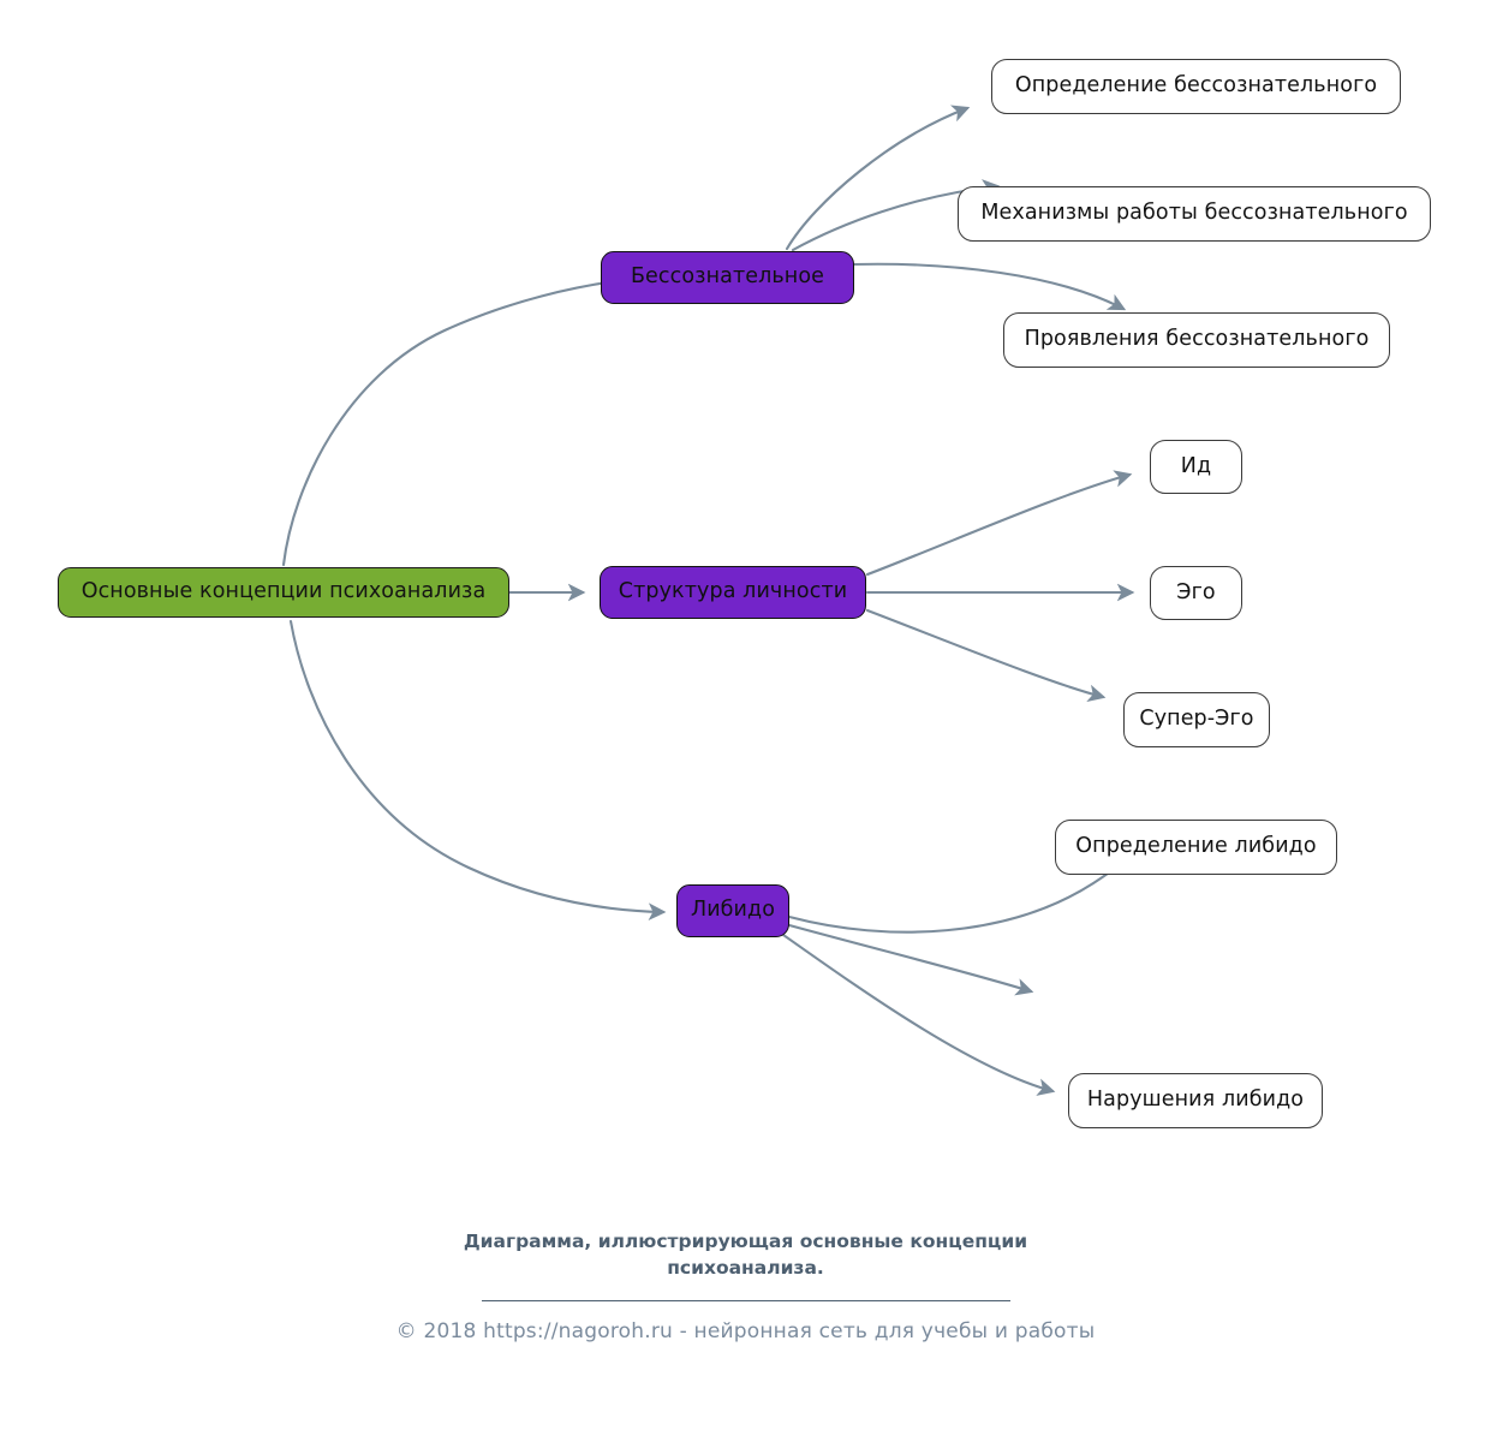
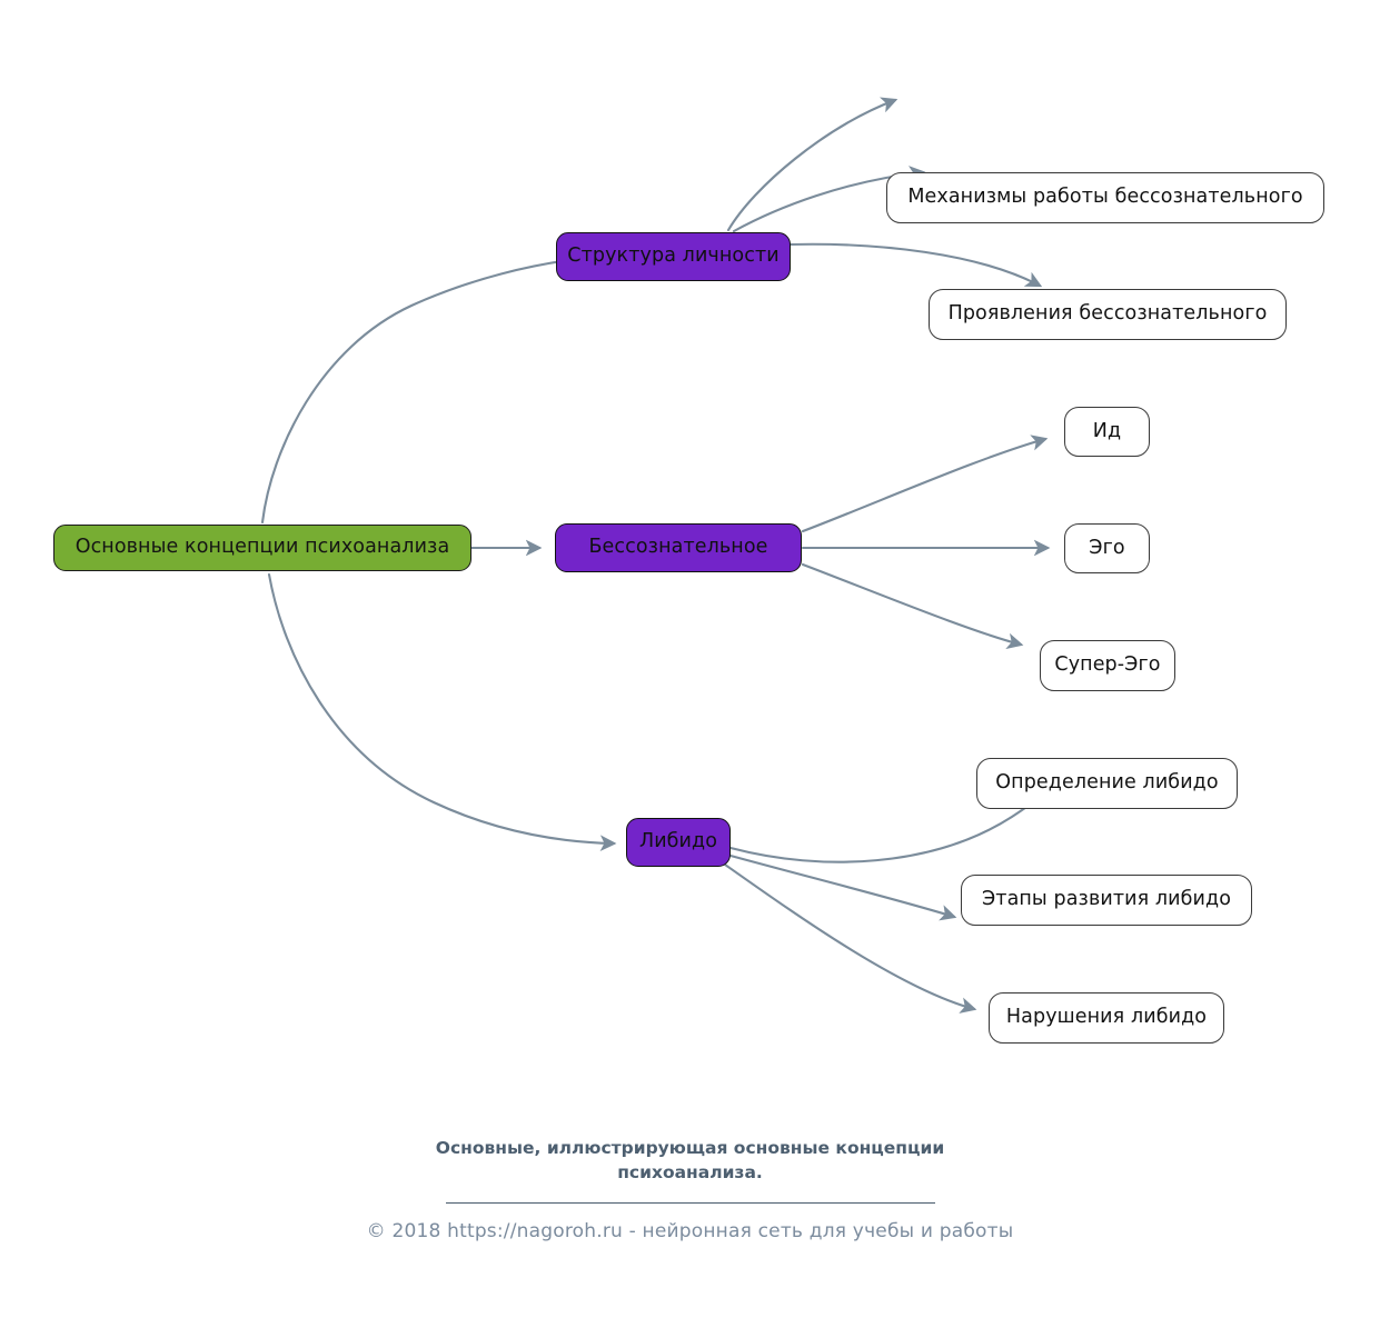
  Основные концепции психоанализа
- Бессознательное
+ Структура личности
- Определение бессознательного
  Механизмы работы бессознательного
  Проявления бессознательного
- Структура личности
+ Бессознательное
  Ид
  Эго
  Супер-Эго
  Либидо
  Определение либидо
+ Этапы развития либидо
  Нарушения либидо
- Диаграмма, иллюстрирующая основные концепции психоанализа.
+ Основные, иллюстрирующая основные концепции психоанализа.
  © 2018 https://nagoroh.ru - нейронная сеть для учебы и работы
